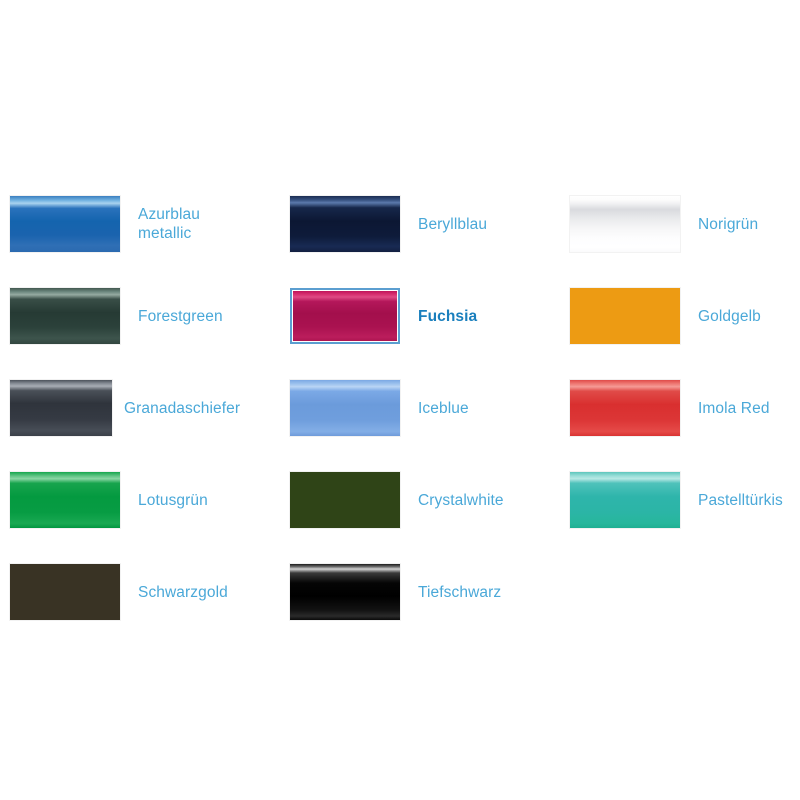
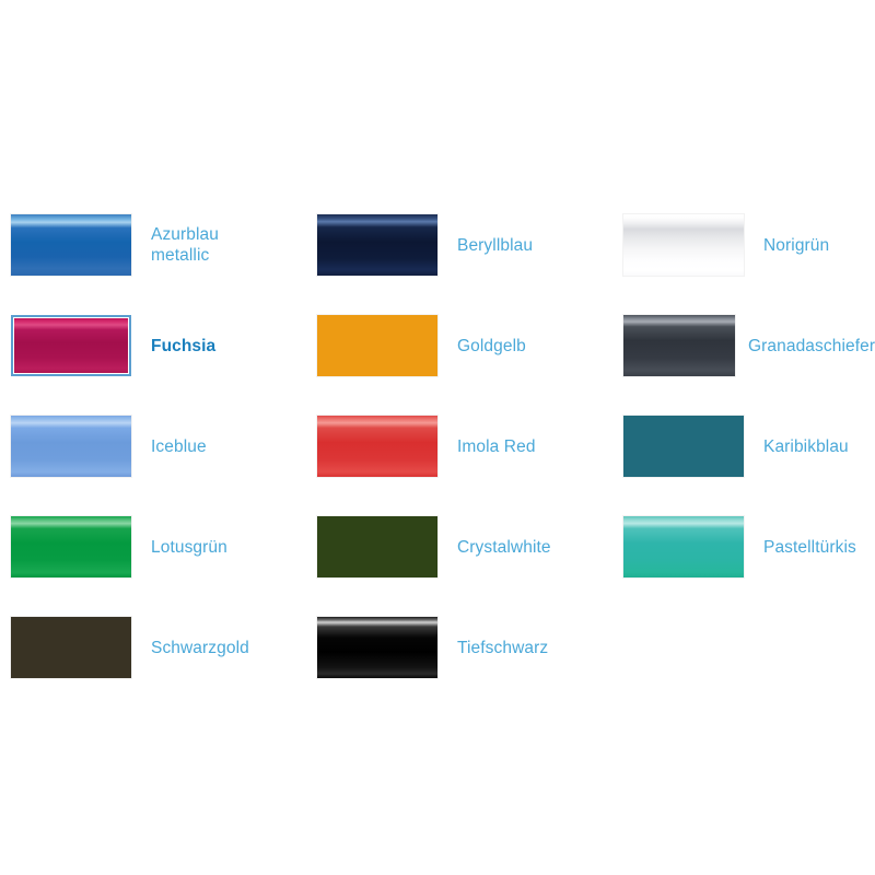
  Azurblau
  metallic
  Beryllblau
  Norigrün
- Forestgreen
  Fuchsia
  Goldgelb
  Granadaschiefer
  Iceblue
  Imola Red
+ Karibikblau
  Lotusgrün
  Crystalwhite
  Pastelltürkis
  Schwarzgold
  Tiefschwarz
